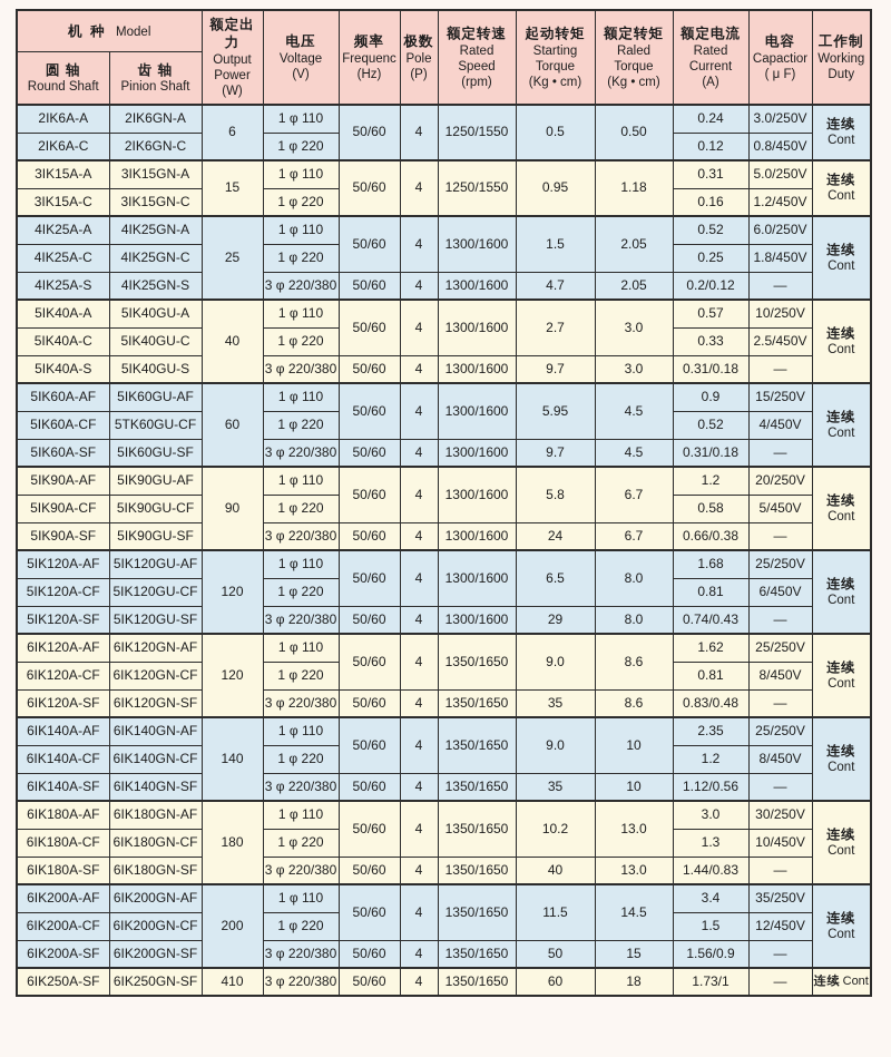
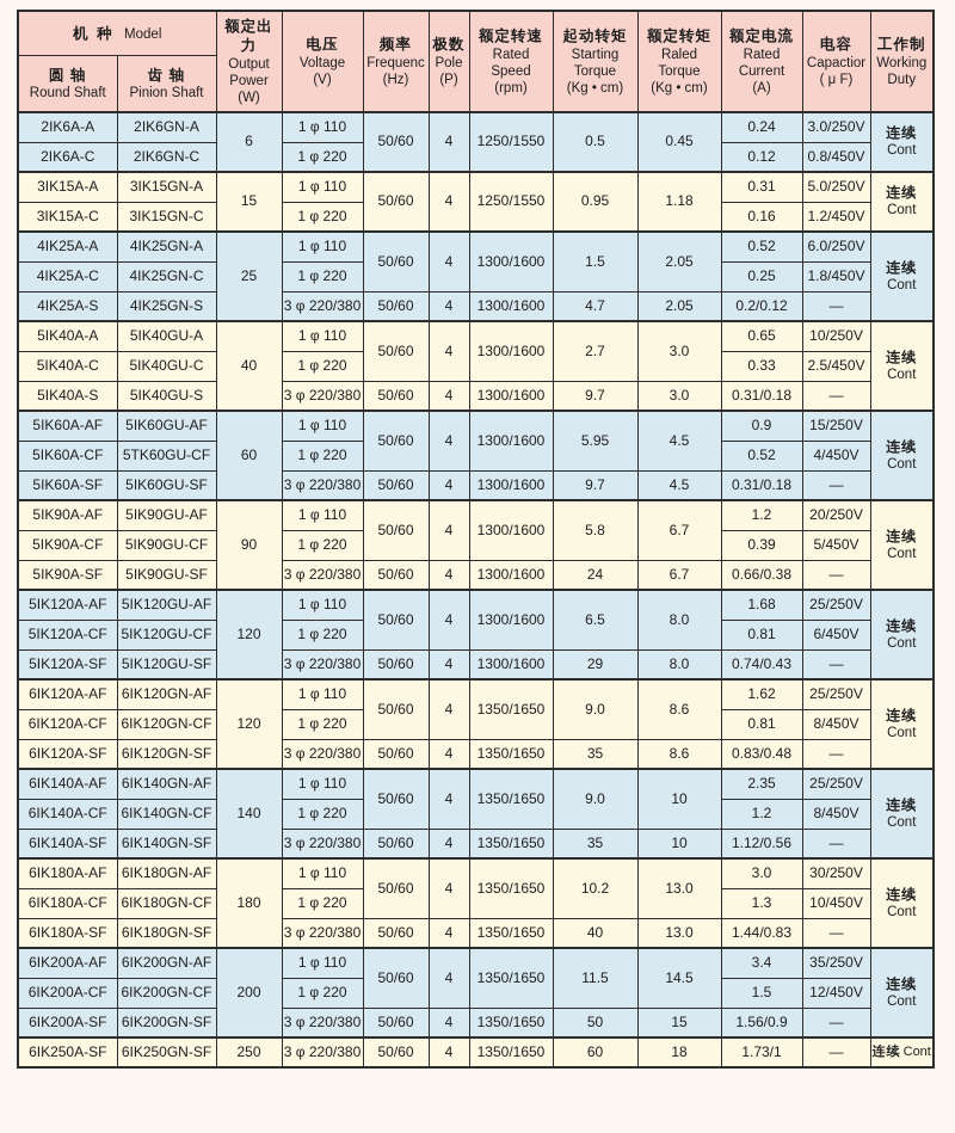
  机 种 Model	额定出力 Output Power (W)	电压 Voltage (V)	频率 Frequenc (Hz)	极数 Pole (P)	额定转速 Rated Speed (rpm)	起动转矩 Starting Torque (Kg • cm)	额定转矩 Raled Torque (Kg • cm)	额定电流 Rated Current (A)	电容 Capactior ( μ F)	工作制 Working Duty
  圆 轴 Round Shaft	齿 轴 Pinion Shaft
- 2IK6A-A	2IK6GN-A	6	1 φ 110	50/60	4	1250/1550	0.5	0.50	0.24	3.0/250V	连续Cont
+ 2IK6A-A	2IK6GN-A	6	1 φ 110	50/60	4	1250/1550	0.5	0.45	0.24	3.0/250V	连续Cont
  2IK6A-C	2IK6GN-C	1 φ 220	0.12	0.8/450V
  3IK15A-A	3IK15GN-A	15	1 φ 110	50/60	4	1250/1550	0.95	1.18	0.31	5.0/250V	连续Cont
  3IK15A-C	3IK15GN-C	1 φ 220	0.16	1.2/450V
  4IK25A-A	4IK25GN-A	25	1 φ 110	50/60	4	1300/1600	1.5	2.05	0.52	6.0/250V	连续Cont
  4IK25A-C	4IK25GN-C	1 φ 220	0.25	1.8/450V
  4IK25A-S	4IK25GN-S	3 φ 220/380	50/60	4	1300/1600	4.7	2.05	0.2/0.12	—
- 5IK40A-A	5IK40GU-A	40	1 φ 110	50/60	4	1300/1600	2.7	3.0	0.57	10/250V	连续Cont
+ 5IK40A-A	5IK40GU-A	40	1 φ 110	50/60	4	1300/1600	2.7	3.0	0.65	10/250V	连续Cont
  5IK40A-C	5IK40GU-C	1 φ 220	0.33	2.5/450V
  5IK40A-S	5IK40GU-S	3 φ 220/380	50/60	4	1300/1600	9.7	3.0	0.31/0.18	—
  5IK60A-AF	5IK60GU-AF	60	1 φ 110	50/60	4	1300/1600	5.95	4.5	0.9	15/250V	连续Cont
  5IK60A-CF	5TK60GU-CF	1 φ 220	0.52	4/450V
  5IK60A-SF	5IK60GU-SF	3 φ 220/380	50/60	4	1300/1600	9.7	4.5	0.31/0.18	—
  5IK90A-AF	5IK90GU-AF	90	1 φ 110	50/60	4	1300/1600	5.8	6.7	1.2	20/250V	连续Cont
- 5IK90A-CF	5IK90GU-CF	1 φ 220	0.58	5/450V
+ 5IK90A-CF	5IK90GU-CF	1 φ 220	0.39	5/450V
  5IK90A-SF	5IK90GU-SF	3 φ 220/380	50/60	4	1300/1600	24	6.7	0.66/0.38	—
  5IK120A-AF	5IK120GU-AF	120	1 φ 110	50/60	4	1300/1600	6.5	8.0	1.68	25/250V	连续Cont
  5IK120A-CF	5IK120GU-CF	1 φ 220	0.81	6/450V
  5IK120A-SF	5IK120GU-SF	3 φ 220/380	50/60	4	1300/1600	29	8.0	0.74/0.43	—
  6IK120A-AF	6IK120GN-AF	120	1 φ 110	50/60	4	1350/1650	9.0	8.6	1.62	25/250V	连续Cont
  6IK120A-CF	6IK120GN-CF	1 φ 220	0.81	8/450V
  6IK120A-SF	6IK120GN-SF	3 φ 220/380	50/60	4	1350/1650	35	8.6	0.83/0.48	—
  6IK140A-AF	6IK140GN-AF	140	1 φ 110	50/60	4	1350/1650	9.0	10	2.35	25/250V	连续Cont
  6IK140A-CF	6IK140GN-CF	1 φ 220	1.2	8/450V
  6IK140A-SF	6IK140GN-SF	3 φ 220/380	50/60	4	1350/1650	35	10	1.12/0.56	—
  6IK180A-AF	6IK180GN-AF	180	1 φ 110	50/60	4	1350/1650	10.2	13.0	3.0	30/250V	连续Cont
  6IK180A-CF	6IK180GN-CF	1 φ 220	1.3	10/450V
  6IK180A-SF	6IK180GN-SF	3 φ 220/380	50/60	4	1350/1650	40	13.0	1.44/0.83	—
  6IK200A-AF	6IK200GN-AF	200	1 φ 110	50/60	4	1350/1650	11.5	14.5	3.4	35/250V	连续Cont
  6IK200A-CF	6IK200GN-CF	1 φ 220	1.5	12/450V
  6IK200A-SF	6IK200GN-SF	3 φ 220/380	50/60	4	1350/1650	50	15	1.56/0.9	—
- 6IK250A-SF	6IK250GN-SF	410	3 φ 220/380	50/60	4	1350/1650	60	18	1.73/1	—	连续 Cont
+ 6IK250A-SF	6IK250GN-SF	250	3 φ 220/380	50/60	4	1350/1650	60	18	1.73/1	—	连续 Cont
